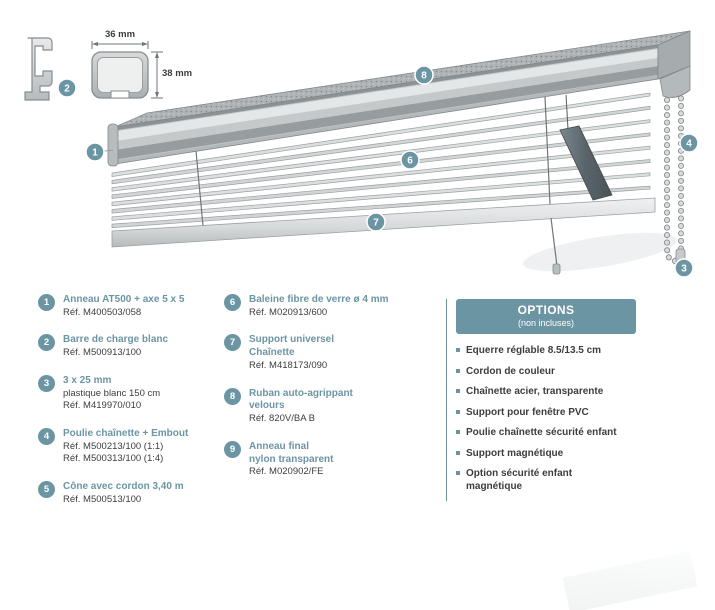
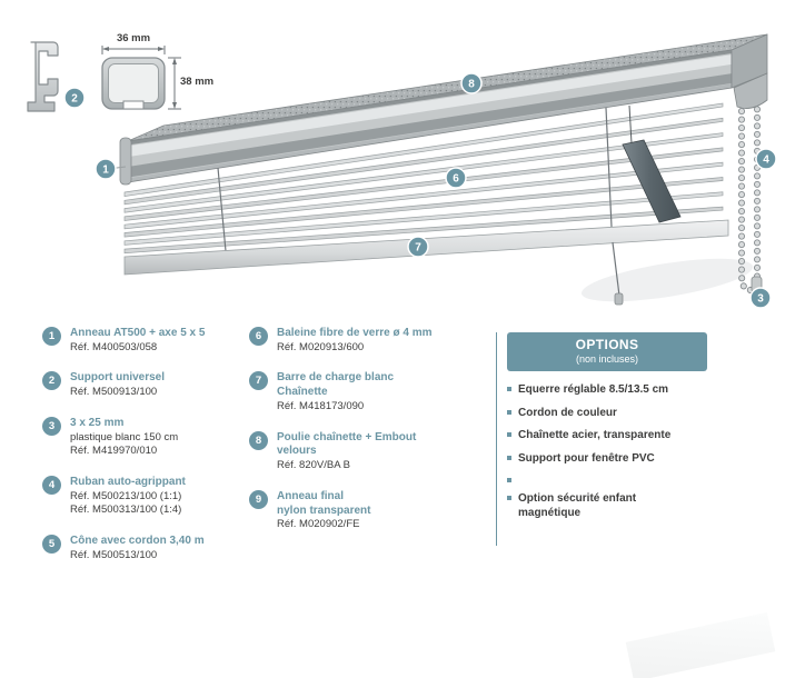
  36 mm
  38 mm
  2
  1
  8
  6
  7
  4
  3
  1
  Anneau AT500 + axe 5 x 5
  Réf. M400503/058
  2
- Barre de charge blanc
+ Support universel
  Réf. M500913/100
  3
  3 x 25 mm
  plastique blanc 150 cm
  Réf. M419970/010
  4
- Poulie chaînette + Embout
+ Ruban auto-agrippant
  Réf. M500213/100 (1:1)
  Réf. M500313/100 (1:4)
  5
  Cône avec cordon 3,40 m
  Réf. M500513/100
  6
  Baleine fibre de verre ø 4 mm
  Réf. M020913/600
  7
- Support universel
+ Barre de charge blanc
  Chaînette
  Réf. M418173/090
  8
- Ruban auto-agrippant
+ Poulie chaînette + Embout
  velours
  Réf. 820V/BA B
  9
  Anneau final
  nylon transparent
  Réf. M020902/FE
  OPTIONS
  (non incluses)
  Equerre réglable 8.5/13.5 cm
  Cordon de couleur
  Chaînette acier, transparente
  Support pour fenêtre PVC
- Poulie chaînette sécurité enfant
- Support magnétique
  Option sécurité enfant magnétique
